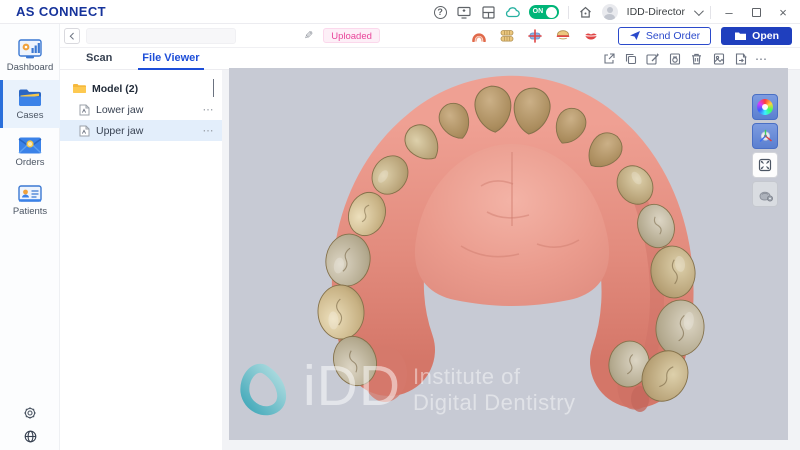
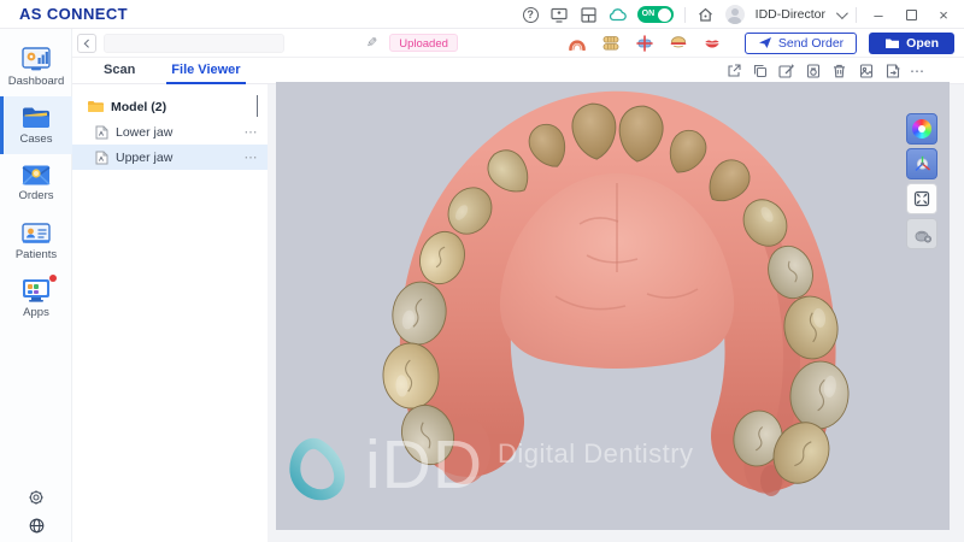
  AS CONNECT
  ?
  IDD-Director
  –
  ×
  Uploaded
  Send Order
  Open
  Dashboard
  Cases
  Orders
  Patients
+ Apps
  Scan
  File Viewer
  ⋯
  Model (2)
  Lower jaw
  ⋯
  Upper jaw
  ⋯
  iDD
- Institute of
  Digital Dentistry
